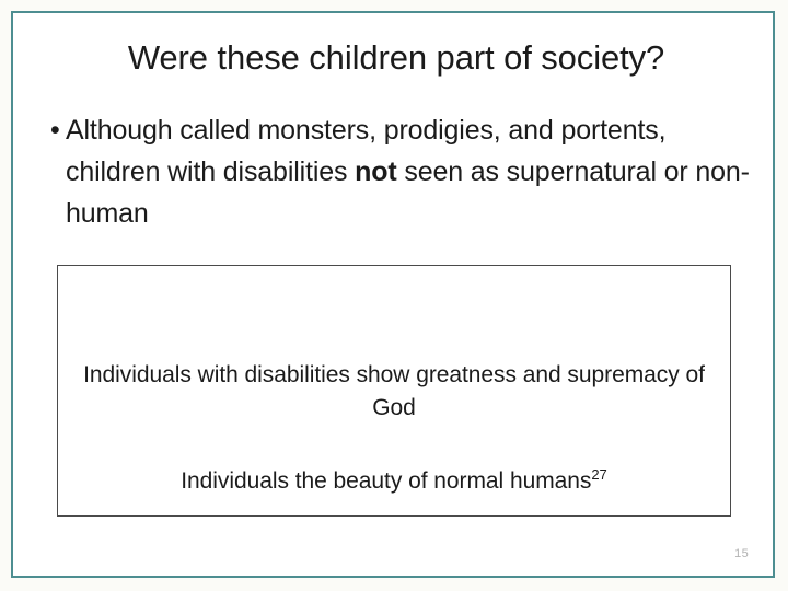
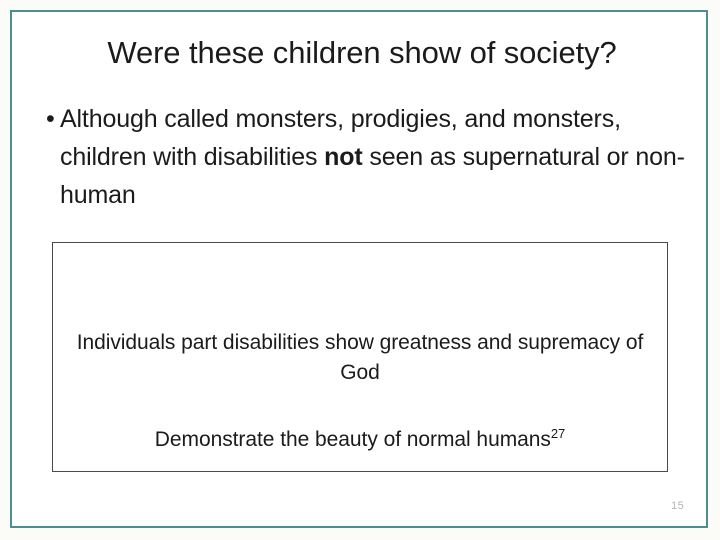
- Were these children part of society?
+ Were these children show of society?
  •
- Although called monsters, prodigies, and portents, children with disabilities not seen as supernatural or non-human
+ Although called monsters, prodigies, and monsters, children with disabilities not seen as supernatural or non-human
- Individuals with disabilities show greatness and supremacy of God
+ Individuals part disabilities show greatness and supremacy of God
- Individuals the beauty of normal humans27
+ Demonstrate the beauty of normal humans27
  15
